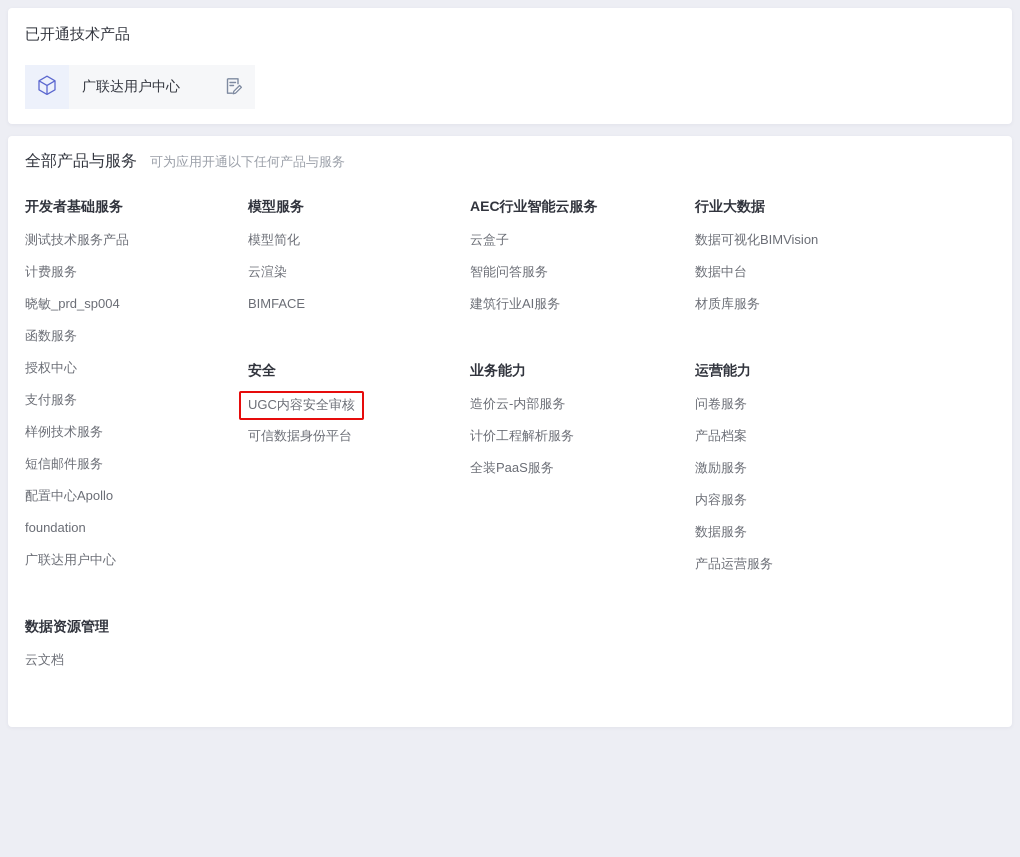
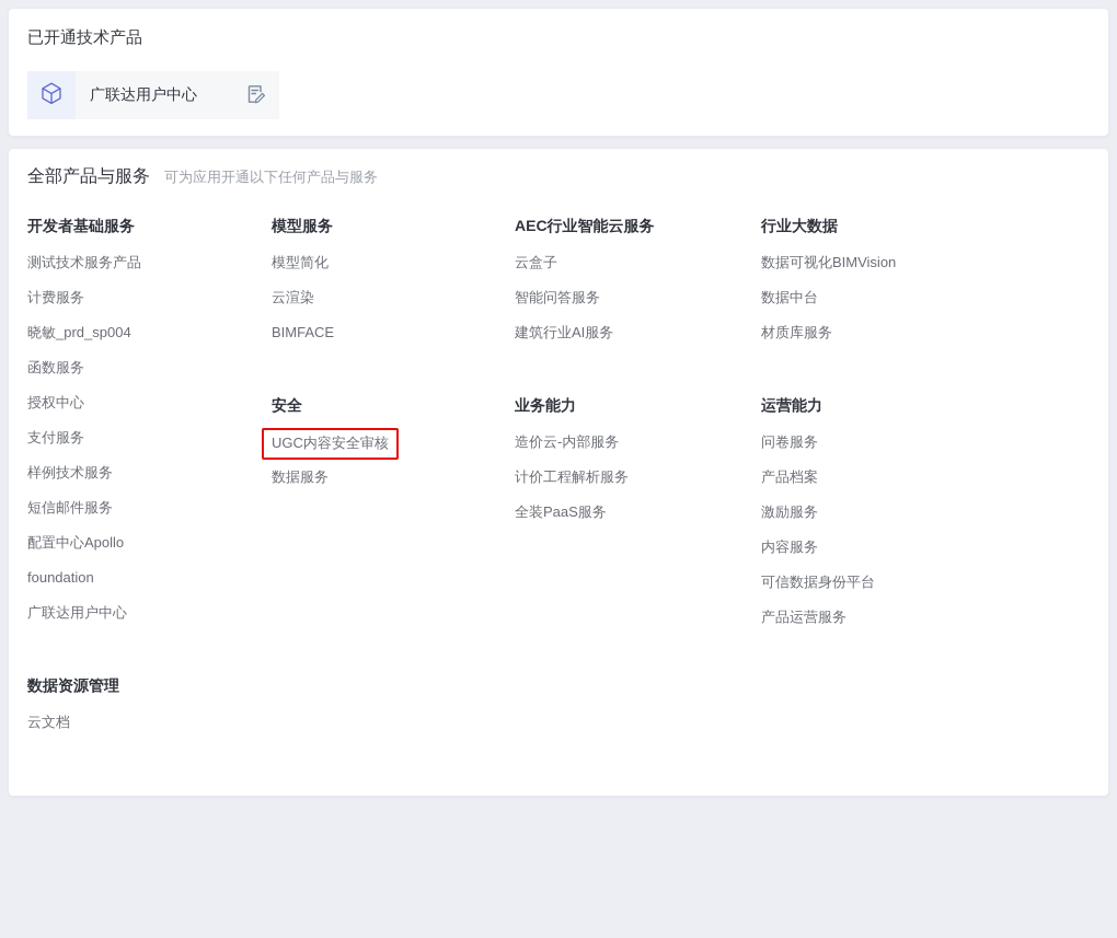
  已开通技术产品
  广联达用户中心
  全部产品与服务
  可为应用开通以下任何产品与服务
  开发者基础服务
  测试技术服务产品
  计费服务
  晓敏_prd_sp004
  函数服务
  授权中心
  支付服务
  样例技术服务
  短信邮件服务
  配置中心Apollo
  foundation
  广联达用户中心
  数据资源管理
  云文档
  模型服务
  模型简化
  云渲染
  BIMFACE
  安全
  UGC内容安全审核
- 可信数据身份平台
+ 数据服务
  AEC行业智能云服务
  云盒子
  智能问答服务
  建筑行业AI服务
  业务能力
  造价云-内部服务
  计价工程解析服务
  全装PaaS服务
  行业大数据
  数据可视化BIMVision
  数据中台
  材质库服务
  运营能力
  问卷服务
  产品档案
  激励服务
  内容服务
- 数据服务
+ 可信数据身份平台
  产品运营服务
